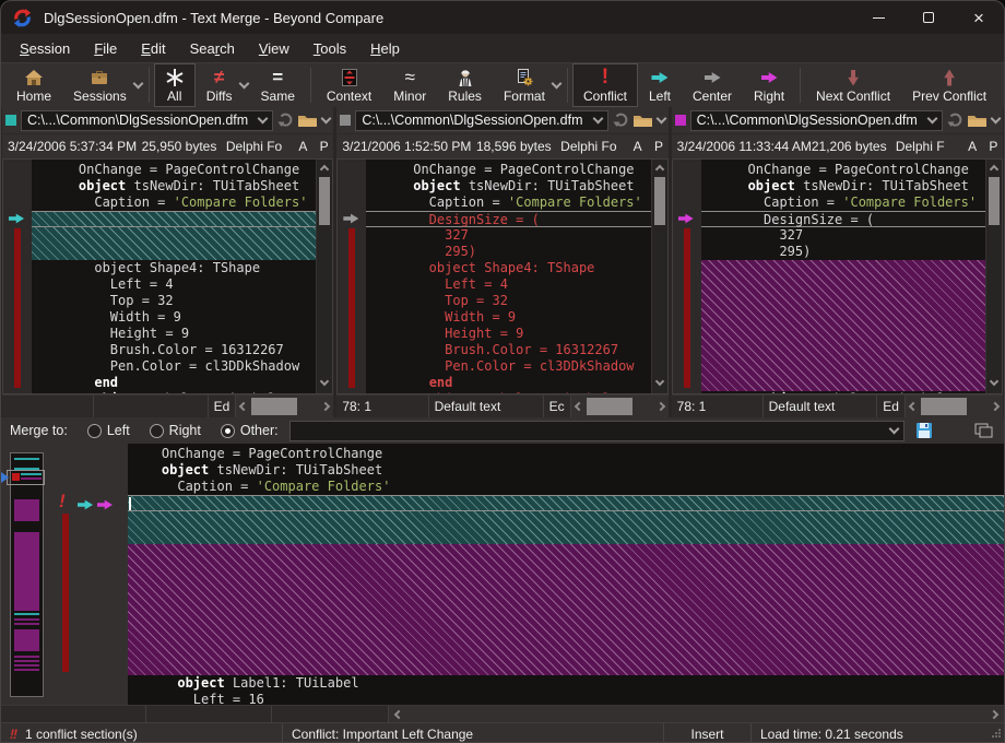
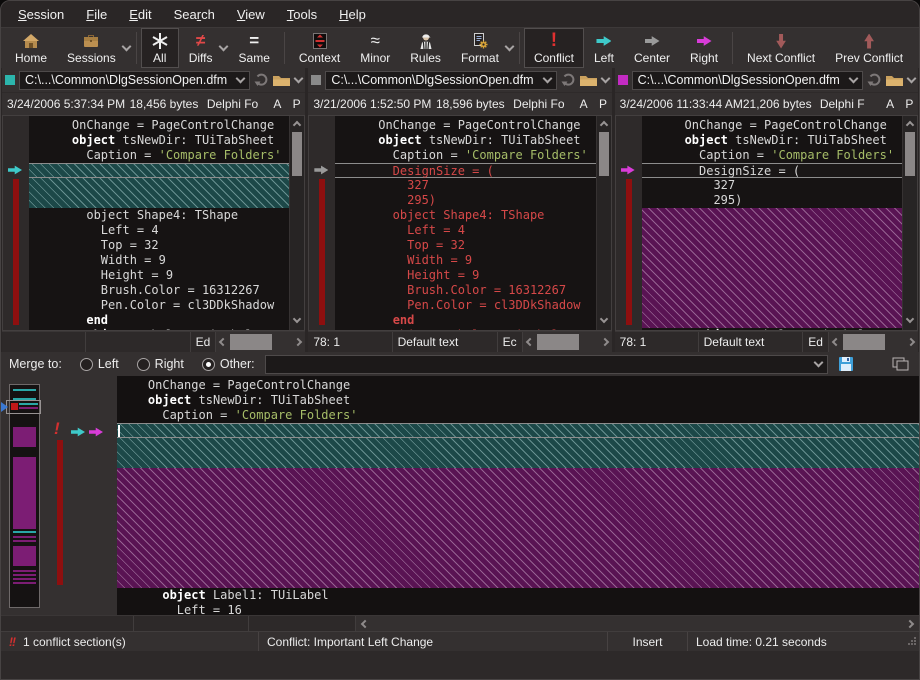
- DlgSessionOpen.dfm - Text Merge - Beyond Compare
- ×
  Session
  File
  Edit
  Search
  View
  Tools
  Help
  Home
  Sessions
  All
  ≠
  Diffs
  =
  Same
  Context
  ≈
  Minor
  Rules
  Format
  !
  Conflict
  Left
  Center
  Right
  Next Conflict
  Prev Conflict
  C:\...\Common\DlgSessionOpen.dfm
  3/24/2006 5:37:34 PM
- 25,950 bytes
+ 18,456 bytes
  Delphi Fo
  A
  P
  OnChange = PageControlChange
  object tsNewDir: TUiTabSheet
  Caption = 'Compare Folders'
  object Shape4: TShape
  Left = 4
  Top = 32
  Width = 9
  Height = 9
  Brush.Color = 16312267
  Pen.Color = cl3DDkShadow
  end
  Ed
  C:\...\Common\DlgSessionOpen.dfm
  3/21/2006 1:52:50 PM
  18,596 bytes
  Delphi Fo
  A
  P
  OnChange = PageControlChange
  object tsNewDir: TUiTabSheet
  Caption = 'Compare Folders'
  DesignSize = (
  327
  295)
  object Shape4: TShape
  Left = 4
  Top = 32
  Width = 9
  Height = 9
  Brush.Color = 16312267
  Pen.Color = cl3DDkShadow
  end
  78: 1
  Default text
  Ec
  C:\...\Common\DlgSessionOpen.dfm
  3/24/2006 11:33:44 AM
  21,206 bytes
  Delphi F
  A
  P
  OnChange = PageControlChange
  object tsNewDir: TUiTabSheet
  Caption = 'Compare Folders'
  DesignSize = (
  327
  295)
  78: 1
  Default text
  Ed
  Merge to:
  Left
  Right
  Other:
  !
  OnChange = PageControlChange
  object tsNewDir: TUiTabSheet
  Caption = 'Compare Folders'
  object Label1: TUiLabel
  Left = 16
  !!
  1 conflict section(s)
  Conflict: Important Left Change
  Insert
  Load time: 0.21 seconds
